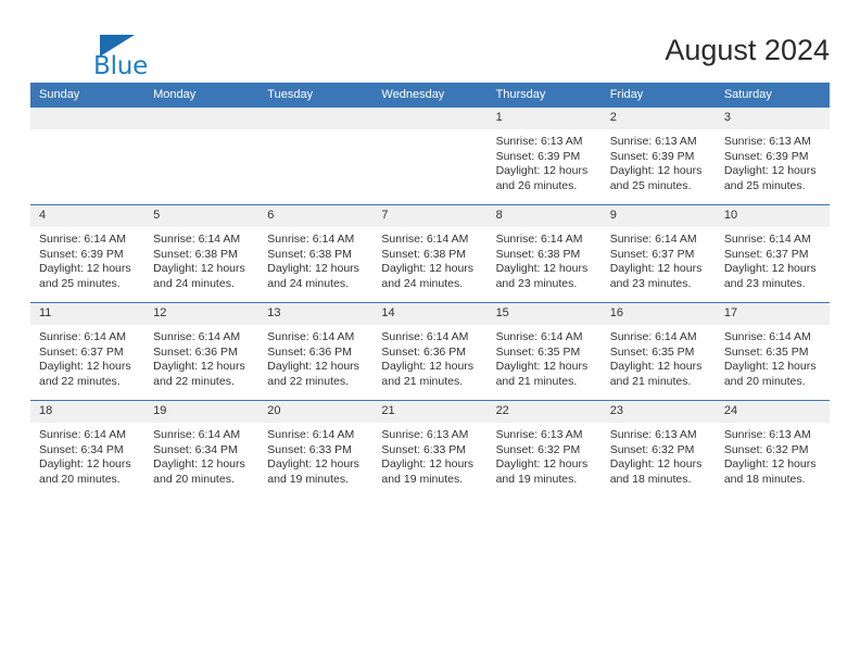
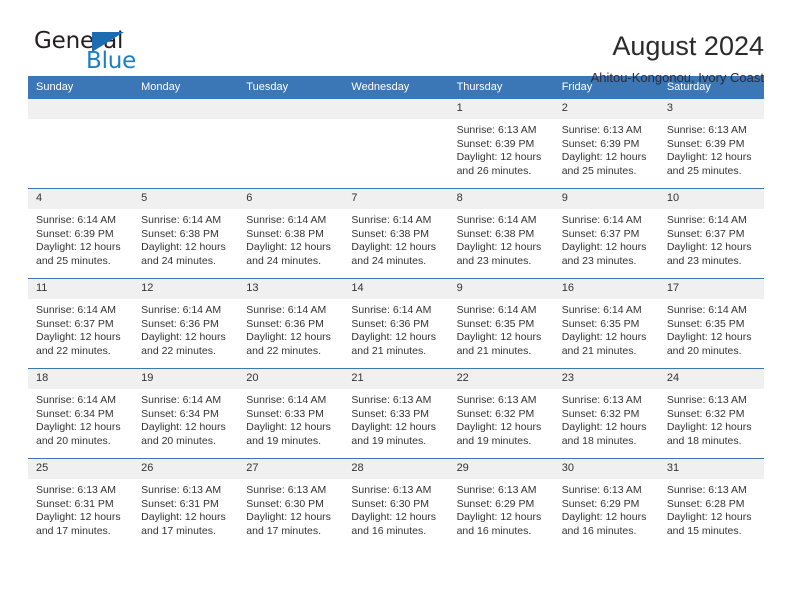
+ General
  Blue
  August 2024
+ Ahitou-Kongonou, Ivory Coast
  Sunday	Monday	Tuesday	Wednesday	Thursday	Friday	Saturday
  				1Sunrise: 6:13 AMSunset: 6:39 PMDaylight: 12 hours and 26 minutes.	2Sunrise: 6:13 AMSunset: 6:39 PMDaylight: 12 hours and 25 minutes.	3Sunrise: 6:13 AMSunset: 6:39 PMDaylight: 12 hours and 25 minutes.
  4Sunrise: 6:14 AMSunset: 6:39 PMDaylight: 12 hours and 25 minutes.	5Sunrise: 6:14 AMSunset: 6:38 PMDaylight: 12 hours and 24 minutes.	6Sunrise: 6:14 AMSunset: 6:38 PMDaylight: 12 hours and 24 minutes.	7Sunrise: 6:14 AMSunset: 6:38 PMDaylight: 12 hours and 24 minutes.	8Sunrise: 6:14 AMSunset: 6:38 PMDaylight: 12 hours and 23 minutes.	9Sunrise: 6:14 AMSunset: 6:37 PMDaylight: 12 hours and 23 minutes.	10Sunrise: 6:14 AMSunset: 6:37 PMDaylight: 12 hours and 23 minutes.
- 11Sunrise: 6:14 AMSunset: 6:37 PMDaylight: 12 hours and 22 minutes.	12Sunrise: 6:14 AMSunset: 6:36 PMDaylight: 12 hours and 22 minutes.	13Sunrise: 6:14 AMSunset: 6:36 PMDaylight: 12 hours and 22 minutes.	14Sunrise: 6:14 AMSunset: 6:36 PMDaylight: 12 hours and 21 minutes.	15Sunrise: 6:14 AMSunset: 6:35 PMDaylight: 12 hours and 21 minutes.	16Sunrise: 6:14 AMSunset: 6:35 PMDaylight: 12 hours and 21 minutes.	17Sunrise: 6:14 AMSunset: 6:35 PMDaylight: 12 hours and 20 minutes.
+ 11Sunrise: 6:14 AMSunset: 6:37 PMDaylight: 12 hours and 22 minutes.	12Sunrise: 6:14 AMSunset: 6:36 PMDaylight: 12 hours and 22 minutes.	13Sunrise: 6:14 AMSunset: 6:36 PMDaylight: 12 hours and 22 minutes.	14Sunrise: 6:14 AMSunset: 6:36 PMDaylight: 12 hours and 21 minutes.	9Sunrise: 6:14 AMSunset: 6:35 PMDaylight: 12 hours and 21 minutes.	16Sunrise: 6:14 AMSunset: 6:35 PMDaylight: 12 hours and 21 minutes.	17Sunrise: 6:14 AMSunset: 6:35 PMDaylight: 12 hours and 20 minutes.
  18Sunrise: 6:14 AMSunset: 6:34 PMDaylight: 12 hours and 20 minutes.	19Sunrise: 6:14 AMSunset: 6:34 PMDaylight: 12 hours and 20 minutes.	20Sunrise: 6:14 AMSunset: 6:33 PMDaylight: 12 hours and 19 minutes.	21Sunrise: 6:13 AMSunset: 6:33 PMDaylight: 12 hours and 19 minutes.	22Sunrise: 6:13 AMSunset: 6:32 PMDaylight: 12 hours and 19 minutes.	23Sunrise: 6:13 AMSunset: 6:32 PMDaylight: 12 hours and 18 minutes.	24Sunrise: 6:13 AMSunset: 6:32 PMDaylight: 12 hours and 18 minutes.
+ 25Sunrise: 6:13 AMSunset: 6:31 PMDaylight: 12 hours and 17 minutes.	26Sunrise: 6:13 AMSunset: 6:31 PMDaylight: 12 hours and 17 minutes.	27Sunrise: 6:13 AMSunset: 6:30 PMDaylight: 12 hours and 17 minutes.	28Sunrise: 6:13 AMSunset: 6:30 PMDaylight: 12 hours and 16 minutes.	29Sunrise: 6:13 AMSunset: 6:29 PMDaylight: 12 hours and 16 minutes.	30Sunrise: 6:13 AMSunset: 6:29 PMDaylight: 12 hours and 16 minutes.	31Sunrise: 6:13 AMSunset: 6:28 PMDaylight: 12 hours and 15 minutes.
